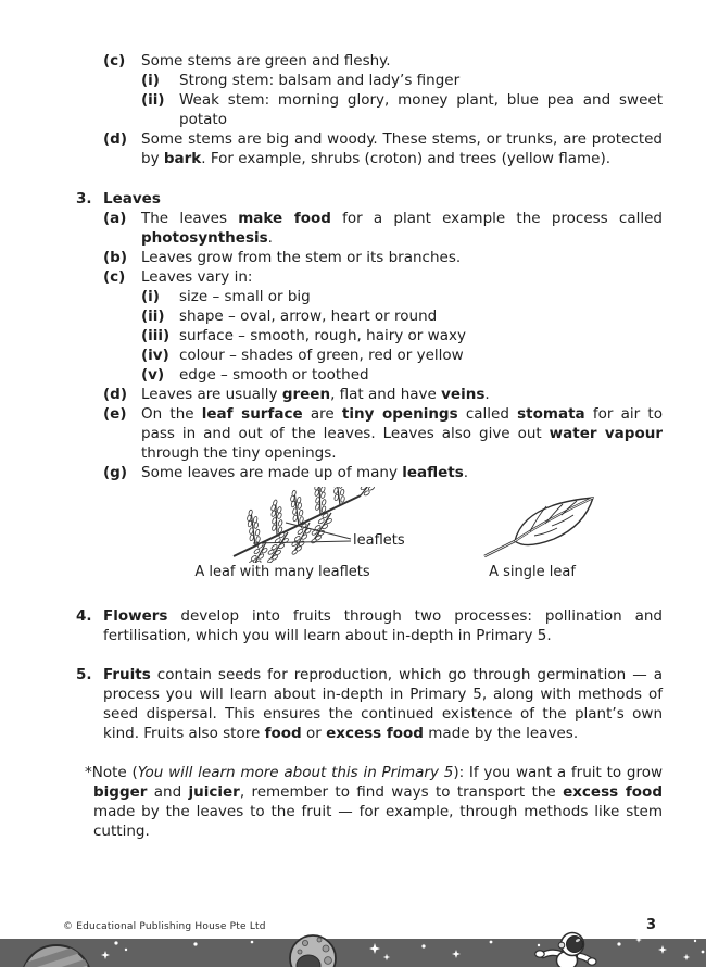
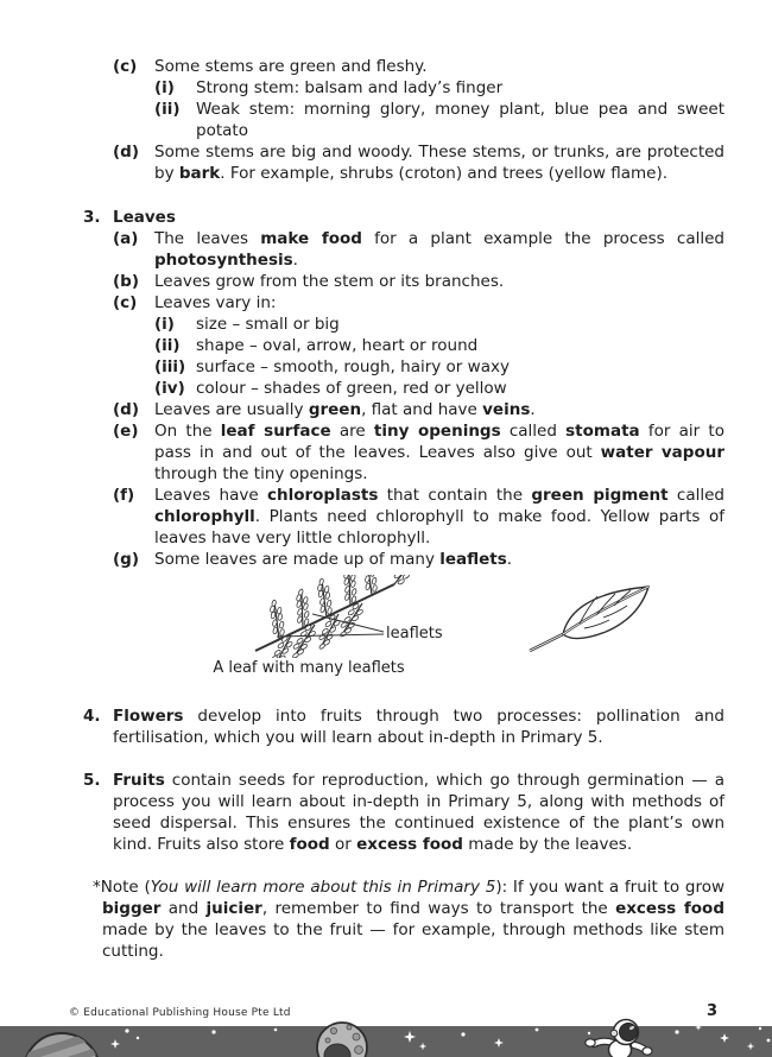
  (c)
  Some stems are green and fleshy.
  (i)
  Strong stem: balsam and lady’s finger
  (ii)
  Weak stem: morning glory, money plant, blue pea and sweet potato
  (d)
  Some stems are big and woody. These stems, or trunks, are protected by bark. For example, shrubs (croton) and trees (yellow flame).
  3.
  Leaves
  (a)
  The leaves make food for a plant example the process called photosynthesis.
  (b)
  Leaves grow from the stem or its branches.
  (c)
  Leaves vary in:
  (i)
  size – small or big
  (ii)
  shape – oval, arrow, heart or round
  (iii)
  surface – smooth, rough, hairy or waxy
  (iv)
  colour – shades of green, red or yellow
- (v)
- edge – smooth or toothed
  (d)
  Leaves are usually green, flat and have veins.
  (e)
  On the leaf surface are tiny openings called stomata for air to pass in and out of the leaves. Leaves also give out water vapour through the tiny openings.
+ (f)
+ Leaves have chloroplasts that contain the green pigment called chlorophyll. Plants need chlorophyll to make food. Yellow parts of leaves have very little chlorophyll.
  (g)
  Some leaves are made up of many leaflets.
  leaflets
  A leaf with many leaflets
- A single leaf
  4.
  Flowers develop into fruits through two processes: pollination and fertilisation, which you will learn about in-depth in Primary 5.
  5.
  Fruits contain seeds for reproduction, which go through germination — a process you will learn about in-depth in Primary 5, along with methods of seed dispersal. This ensures the continued existence of the plant’s own kind. Fruits also store food or excess food made by the leaves.
  *Note (You will learn more about this in Primary 5): If you want a fruit to grow bigger and juicier, remember to find ways to transport the excess food made by the leaves to the fruit — for example, through methods like stem cutting.
  © Educational Publishing House Pte Ltd
  3
